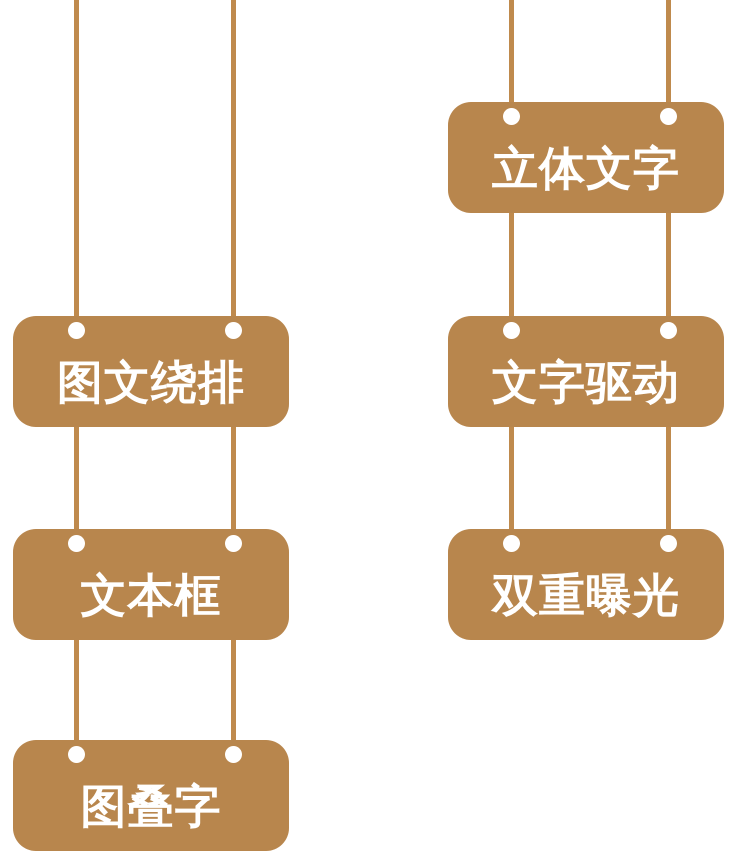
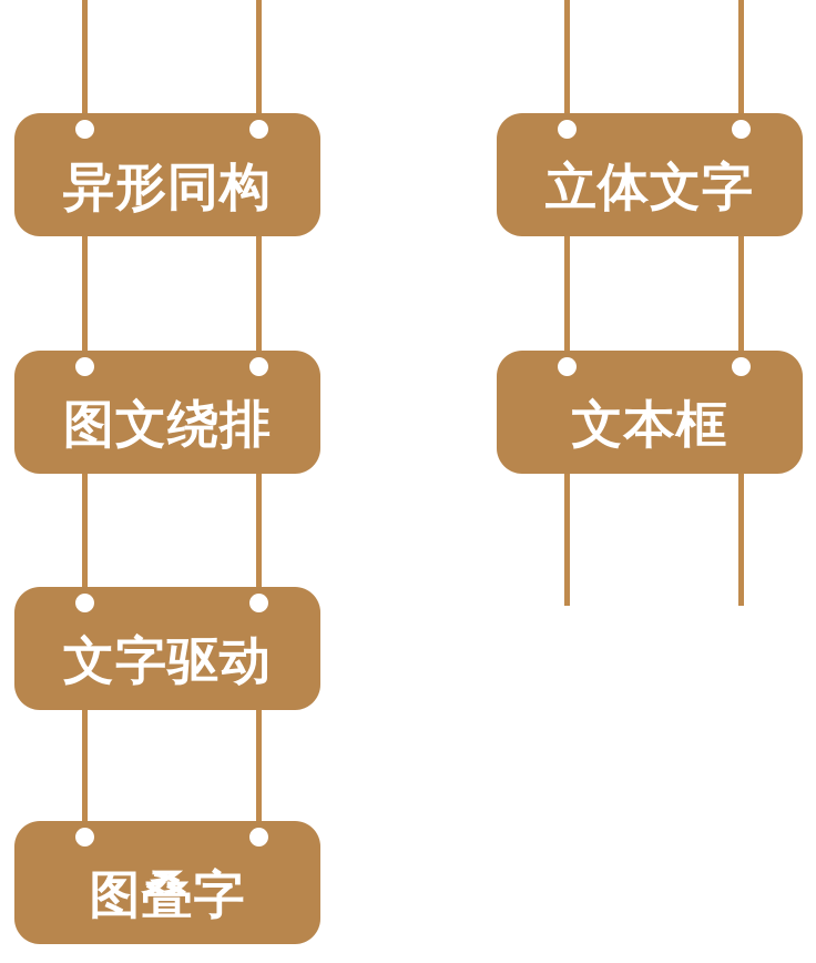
+ 异形同构
  图文绕排
- 文本框
+ 文字驱动
  图叠字
  立体文字
- 文字驱动
+ 文本框
- 双重曝光
